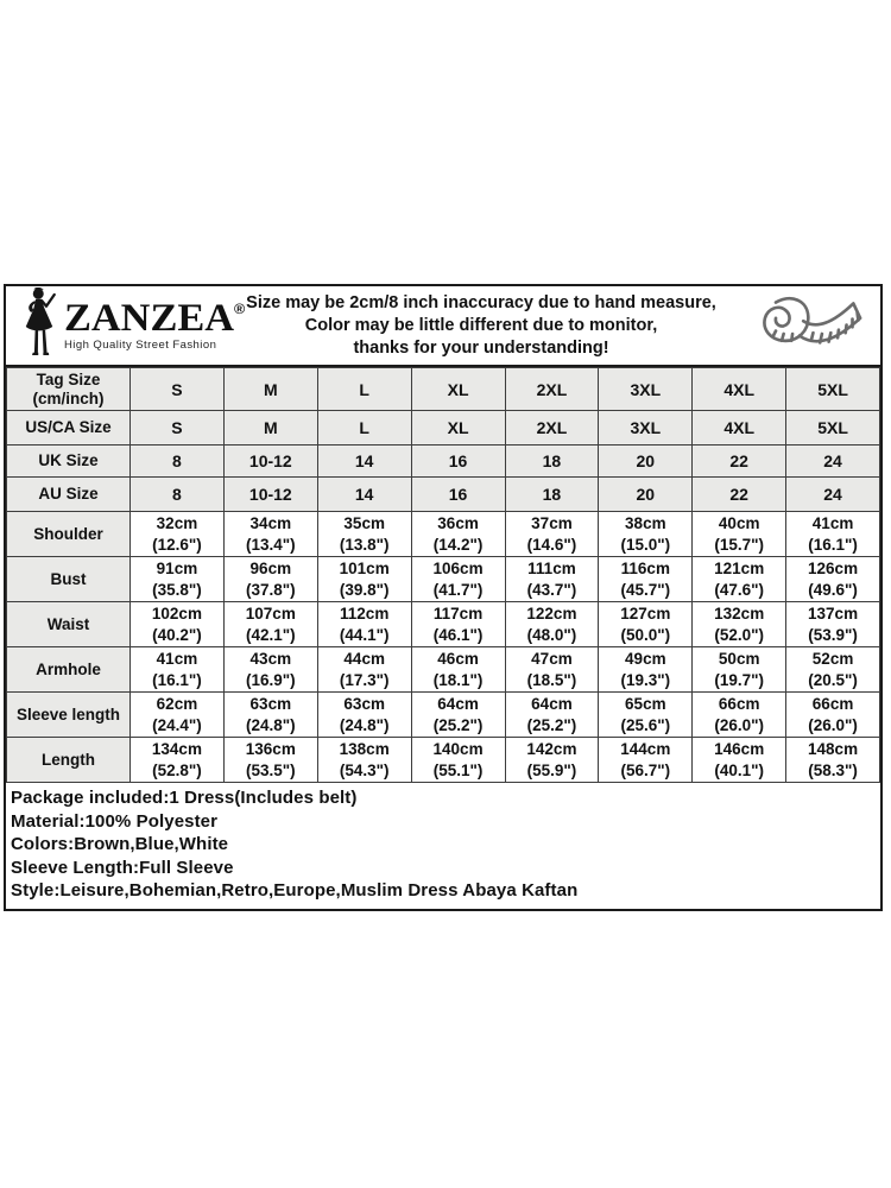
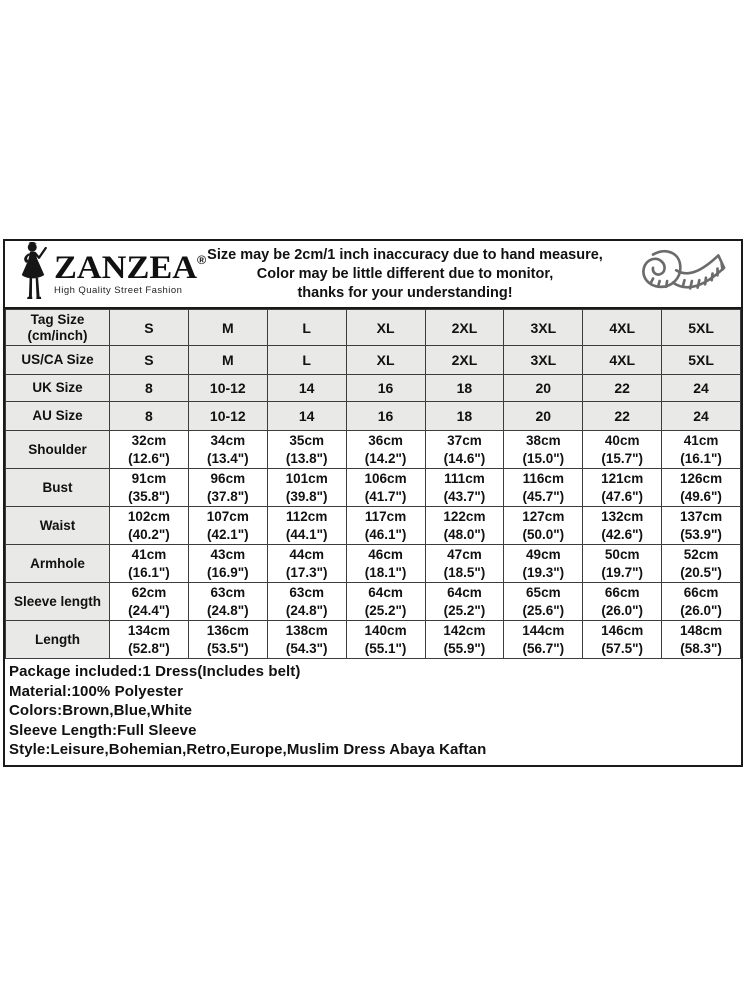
  ZANZEA®
  High Quality Street Fashion
- Size may be 2cm/8 inch inaccuracy due to hand measure,
+ Size may be 2cm/1 inch inaccuracy due to hand measure,
  Color may be little different due to monitor,
  thanks for your understanding!
  Tag Size (cm/inch)	S	M	L	XL	2XL	3XL	4XL	5XL
  US/CA Size	S	M	L	XL	2XL	3XL	4XL	5XL
  UK Size	8	10-12	14	16	18	20	22	24
  AU Size	8	10-12	14	16	18	20	22	24
  Shoulder	32cm (12.6")	34cm (13.4")	35cm (13.8")	36cm (14.2")	37cm (14.6")	38cm (15.0")	40cm (15.7")	41cm (16.1")
  Bust	91cm (35.8")	96cm (37.8")	101cm (39.8")	106cm (41.7")	111cm (43.7")	116cm (45.7")	121cm (47.6")	126cm (49.6")
- Waist	102cm (40.2")	107cm (42.1")	112cm (44.1")	117cm (46.1")	122cm (48.0")	127cm (50.0")	132cm (52.0")	137cm (53.9")
+ Waist	102cm (40.2")	107cm (42.1")	112cm (44.1")	117cm (46.1")	122cm (48.0")	127cm (50.0")	132cm (42.6")	137cm (53.9")
  Armhole	41cm (16.1")	43cm (16.9")	44cm (17.3")	46cm (18.1")	47cm (18.5")	49cm (19.3")	50cm (19.7")	52cm (20.5")
  Sleeve length	62cm (24.4")	63cm (24.8")	63cm (24.8")	64cm (25.2")	64cm (25.2")	65cm (25.6")	66cm (26.0")	66cm (26.0")
- Length	134cm (52.8")	136cm (53.5")	138cm (54.3")	140cm (55.1")	142cm (55.9")	144cm (56.7")	146cm (40.1")	148cm (58.3")
+ Length	134cm (52.8")	136cm (53.5")	138cm (54.3")	140cm (55.1")	142cm (55.9")	144cm (56.7")	146cm (57.5")	148cm (58.3")
  Package included:1 Dress(Includes belt)
  Material:100% Polyester
  Colors:Brown,Blue,White
  Sleeve Length:Full Sleeve
  Style:Leisure,Bohemian,Retro,Europe,Muslim Dress Abaya Kaftan
